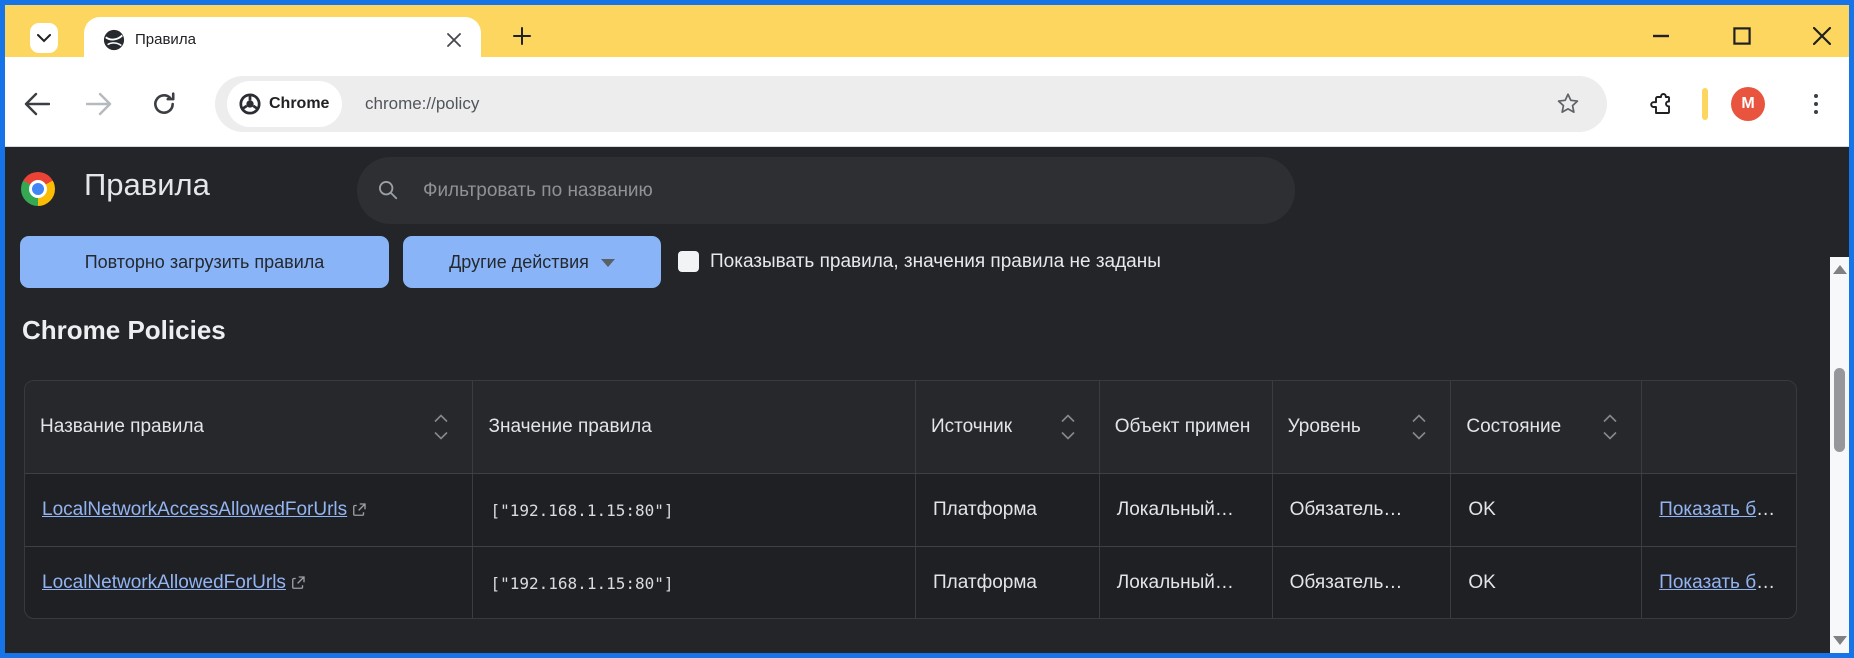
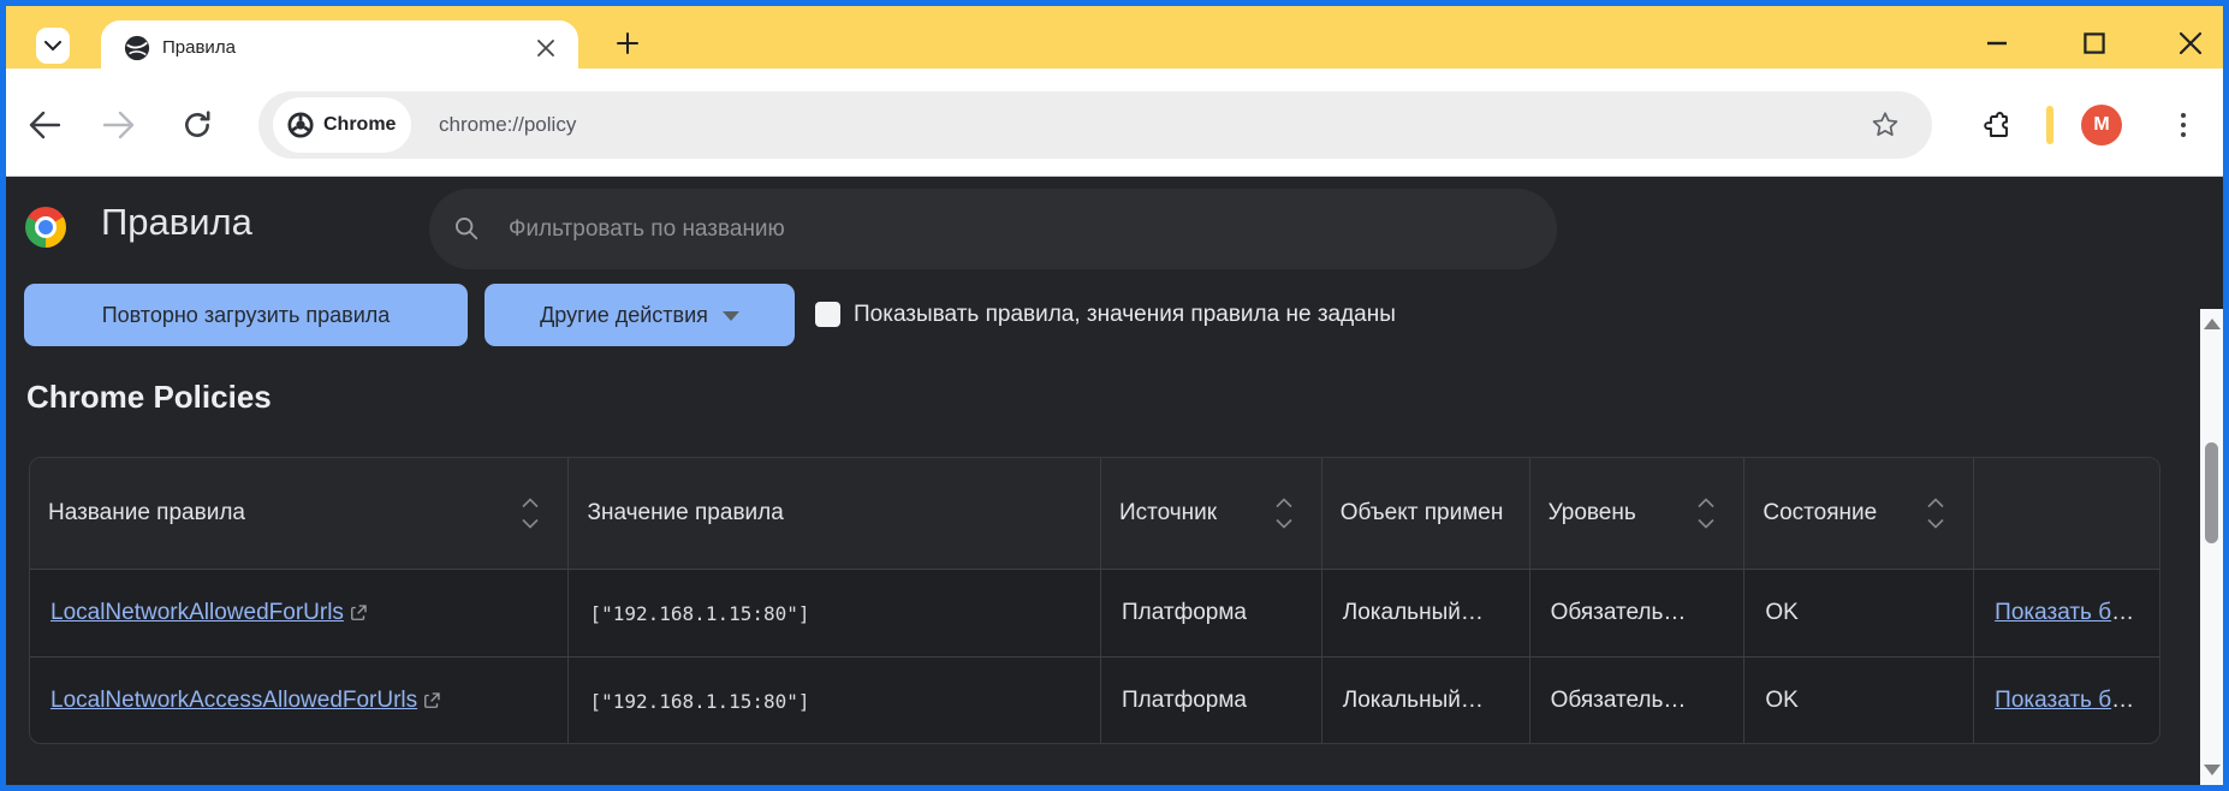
  Правила
  Chrome
  chrome://policy
  M
  Правила
  Фильтровать по названию
  Повторно загрузить правила
  Другие действия
  Показывать правила, значения правила не заданы
  Chrome Policies
  Название правила
  Значение правила
  Источник
  Объект примен
  Уровень
  Состояние
- LocalNetworkAccessAllowedForUrls
+ LocalNetworkAllowedForUrls
  ["192.168.1.15:80"]
  Платформа
  Локальный…
  Обязатель…
  OK
  Показать б
  …
- LocalNetworkAllowedForUrls
+ LocalNetworkAccessAllowedForUrls
  ["192.168.1.15:80"]
  Платформа
  Локальный…
  Обязатель…
  OK
  Показать б
  …
